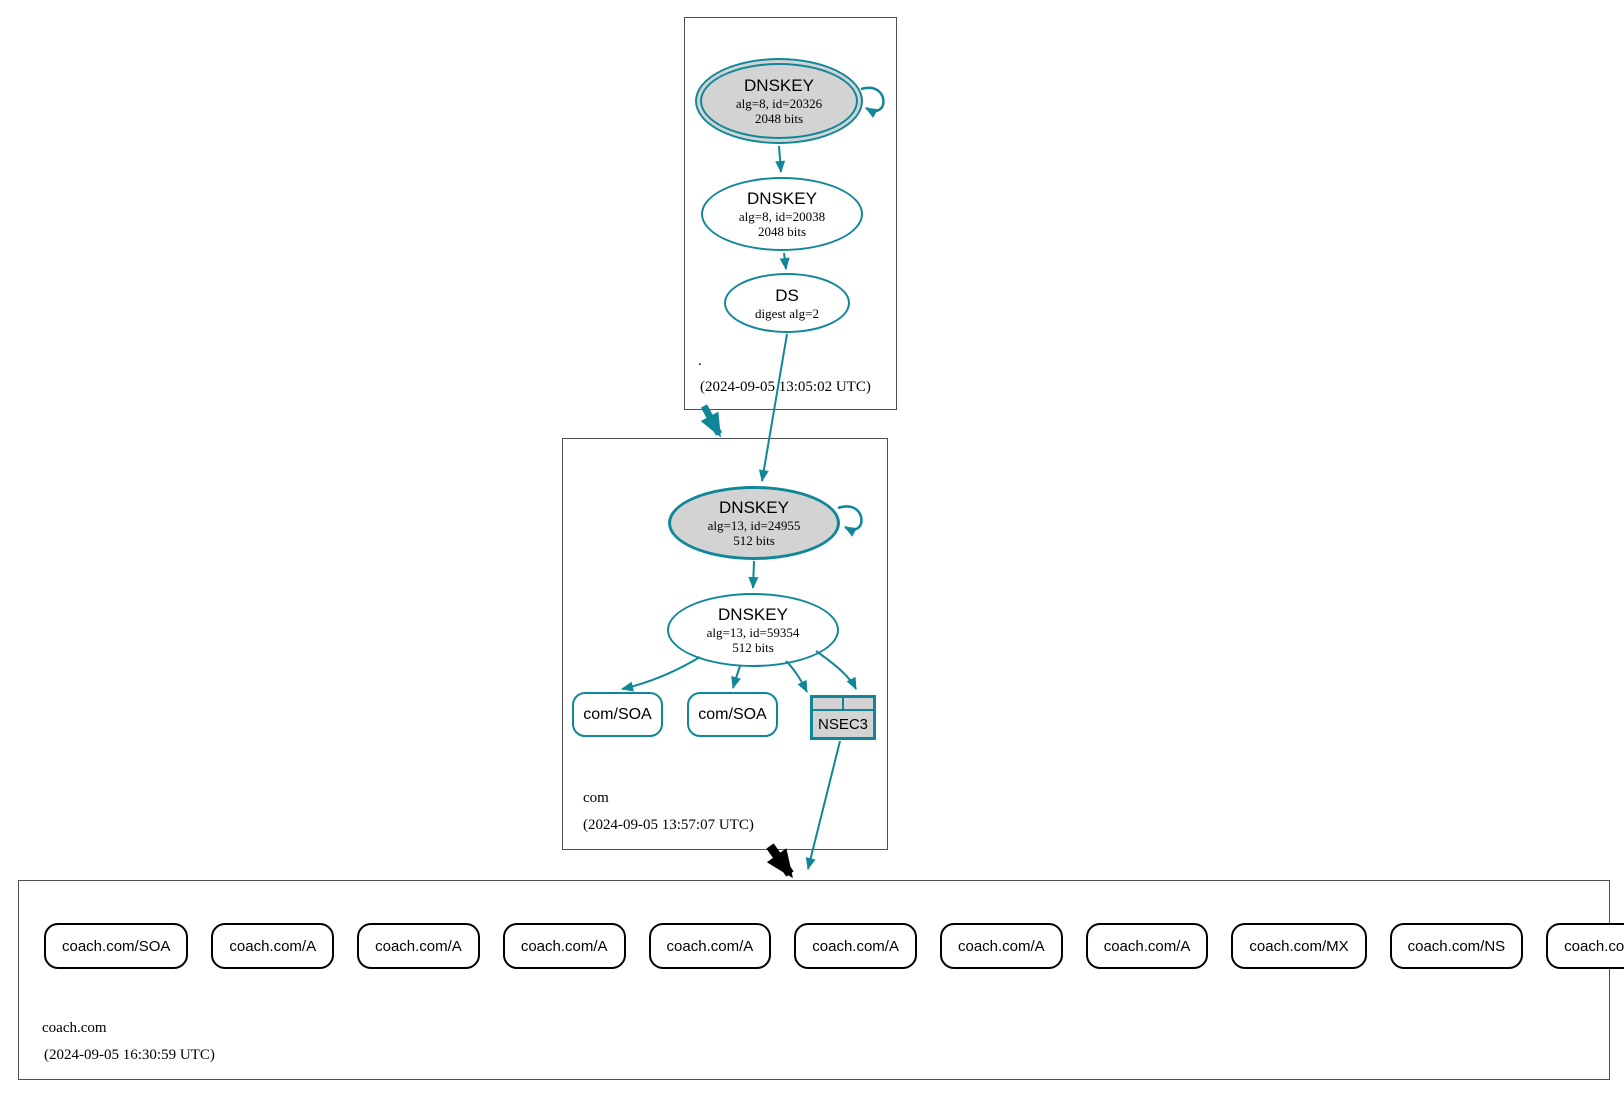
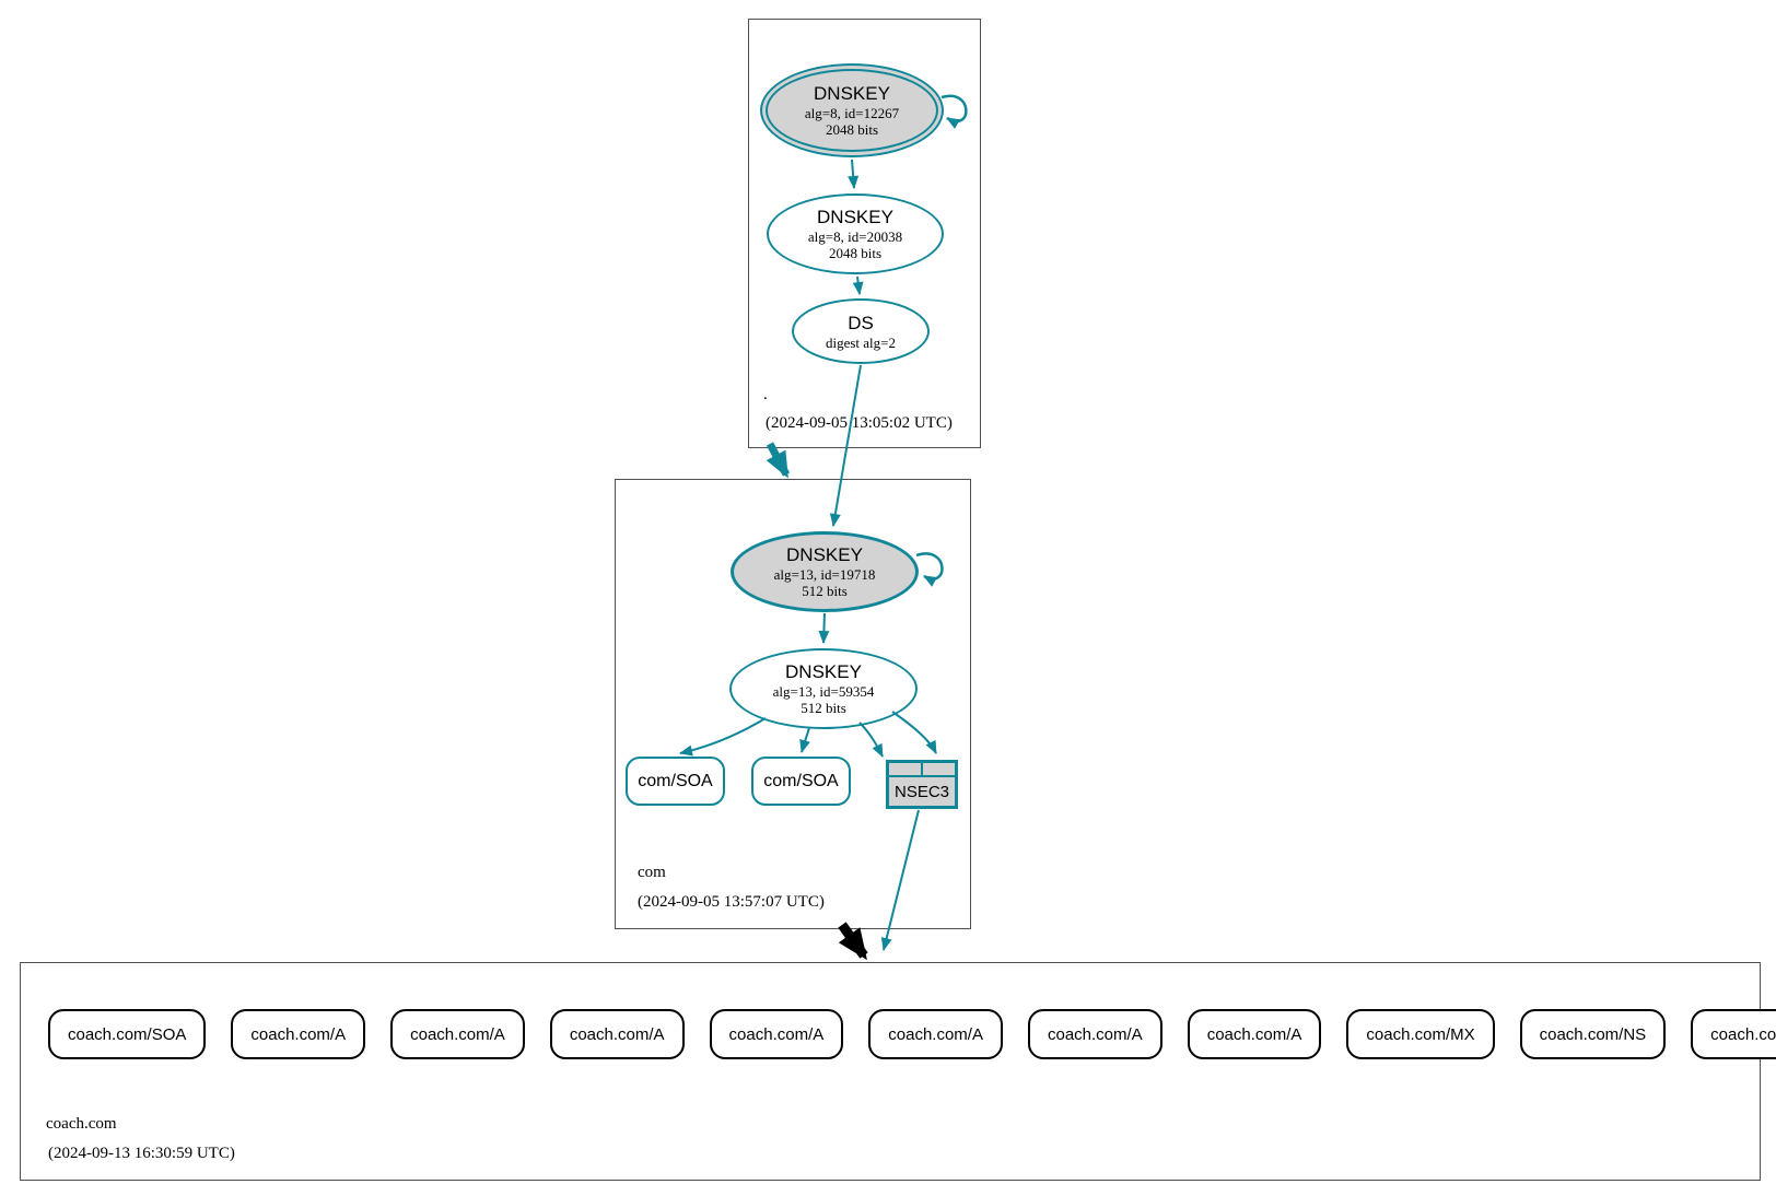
  DNSKEY
- alg=8, id=20326
+ alg=8, id=12267
  2048 bits
  DNSKEY
  alg=8, id=20038
  2048 bits
  DS
  digest alg=2
  .
  (2024-09-05 13:05:02 UTC)
  DNSKEY
- alg=13, id=24955
+ alg=13, id=19718
  512 bits
  DNSKEY
  alg=13, id=59354
  512 bits
  com/SOA
  com/SOA
  NSEC3
  com
  (2024-09-05 13:57:07 UTC)
  coach.com/SOA
  coach.com/A
  coach.com/A
  coach.com/A
  coach.com/A
  coach.com/A
  coach.com/A
  coach.com/A
  coach.com/MX
  coach.com/NS
  coach.com
- (2024-09-05 16:30:59 UTC)
+ (2024-09-13 16:30:59 UTC)
